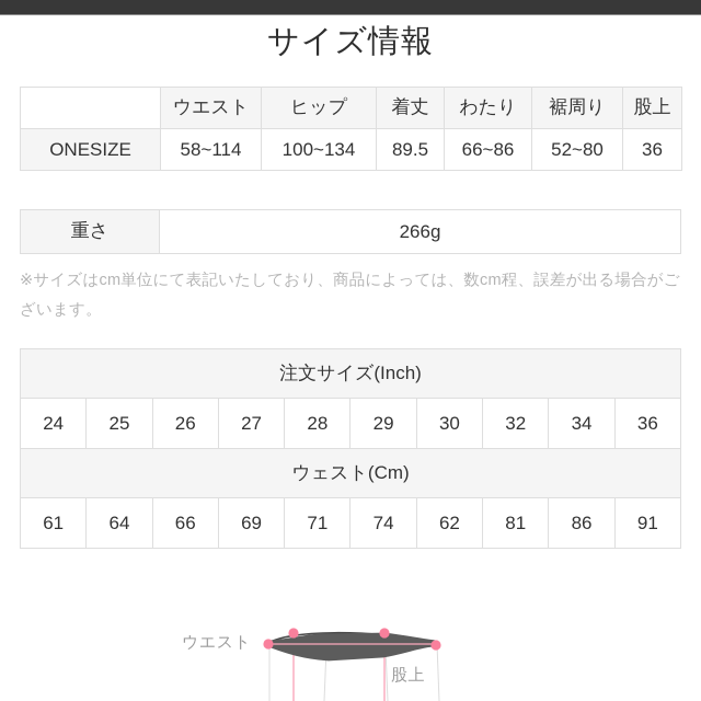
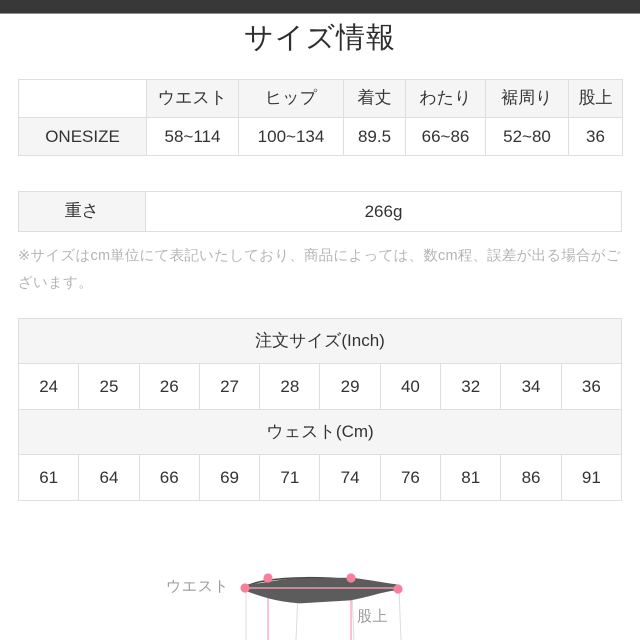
  サイズ情報
  	ウエスト	ヒップ	着丈	わたり	裾周り	股上
  ONESIZE	58~114	100~134	89.5	66~86	52~80	36
  重さ	266g
  ※サイズはcm単位にて表記いたしており、商品によっては、数cm程、誤差が出る場合がございます。
  注文サイズ(Inch)
- 24	25	26	27	28	29	30	32	34	36
+ 24	25	26	27	28	29	40	32	34	36
  ウェスト(Cm)
- 61	64	66	69	71	74	62	81	86	91
+ 61	64	66	69	71	74	76	81	86	91
  ウエスト
  股上
